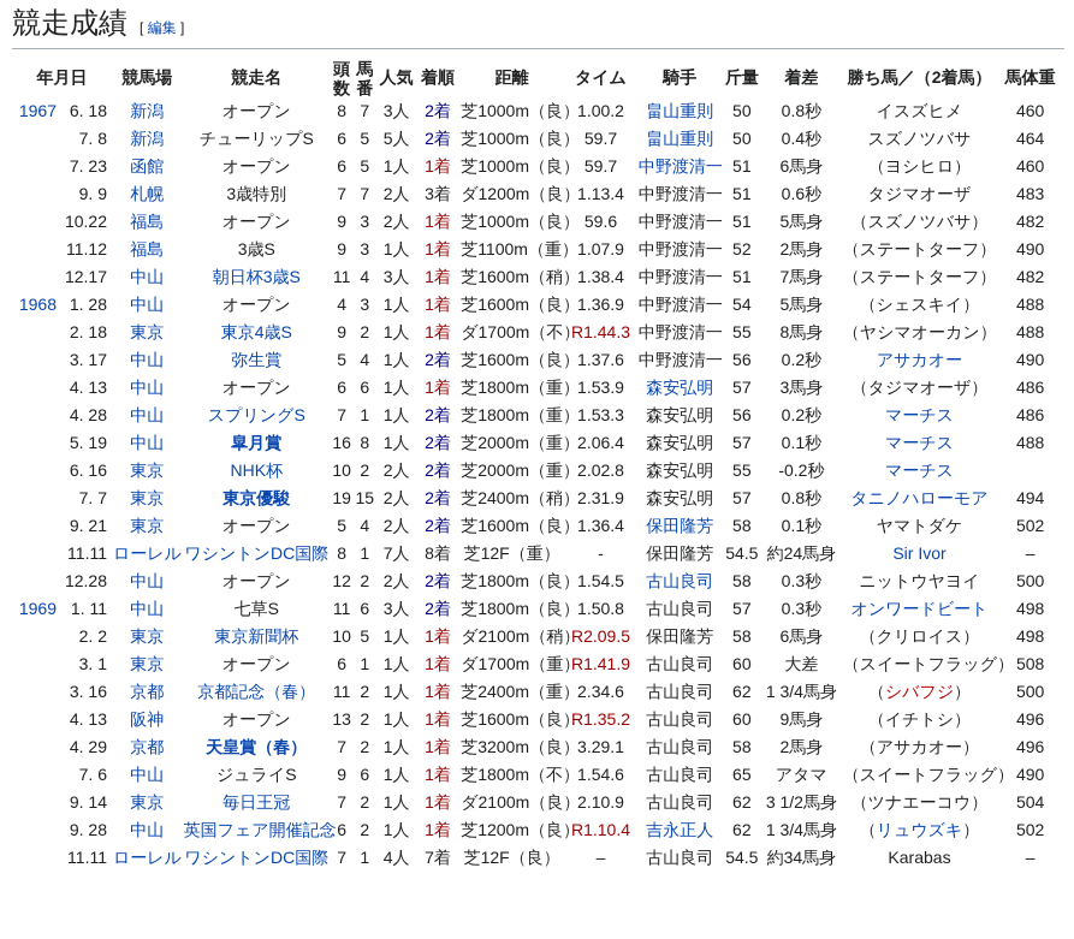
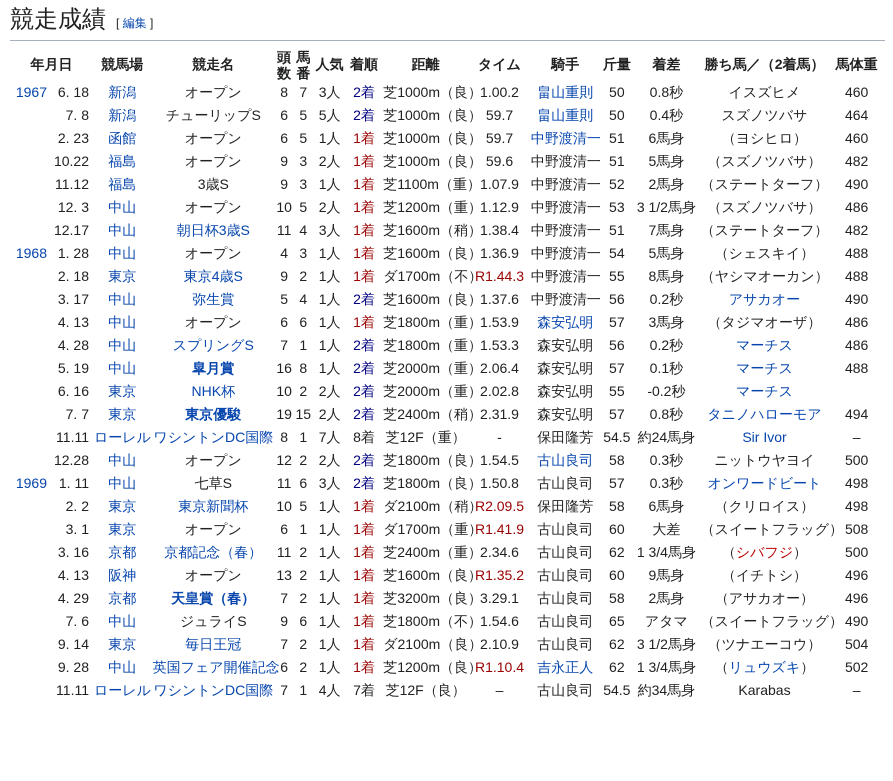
  競走成績 [ 編集 ]
  年月日	競馬場	競走名	頭数	馬番	人気	着順	距離	タイム	騎手	斤量	着差	勝ち馬／（2着馬）	馬体重
  1967 6. 18	新潟	オープン	8	7	3人	2着	芝1000m（良）	1.00.2	畠山重則	50	0.8秒	イスズヒメ	460
  7. 8	新潟	チューリップS	6	5	5人	2着	芝1000m（良）	59.7	畠山重則	50	0.4秒	スズノツバサ	464
- 7. 23	函館	オープン	6	5	1人	1着	芝1000m（良）	59.7	中野渡清一	51	6馬身	（ヨシヒロ）	460
+ 2. 23	函館	オープン	6	5	1人	1着	芝1000m（良）	59.7	中野渡清一	51	6馬身	（ヨシヒロ）	460
- 9. 9	札幌	3歳特別	7	7	2人	3着	ダ1200m（良）	1.13.4	中野渡清一	51	0.6秒	タジマオーザ	483
  10.22	福島	オープン	9	3	2人	1着	芝1000m（良）	59.6	中野渡清一	51	5馬身	（スズノツバサ）	482
  11.12	福島	3歳S	9	3	1人	1着	芝1100m（重）	1.07.9	中野渡清一	52	2馬身	（ステートターフ）	490
+ 12. 3	中山	オープン	10	5	2人	1着	芝1200m（重）	1.12.9	中野渡清一	53	3 1/2馬身	（スズノツバサ）	486
  12.17	中山	朝日杯3歳S	11	4	3人	1着	芝1600m（稍）	1.38.4	中野渡清一	51	7馬身	（ステートターフ）	482
  1968 1. 28	中山	オープン	4	3	1人	1着	芝1600m（良）	1.36.9	中野渡清一	54	5馬身	（シェスキイ）	488
  2. 18	東京	東京4歳S	9	2	1人	1着	ダ1700m（不	R1.44.3	中野渡清一	55	8馬身	（ヤシマオーカン）	488
  3. 17	中山	弥生賞	5	4	1人	2着	芝1600m（良）	1.37.6	中野渡清一	56	0.2秒	アサカオー	490
  4. 13	中山	オープン	6	6	1人	1着	芝1800m（重）	1.53.9	森安弘明	57	3馬身	（タジマオーザ）	486
  4. 28	中山	スプリングS	7	1	1人	2着	芝1800m（重）	1.53.3	森安弘明	56	0.2秒	マーチス	486
  5. 19	中山	皐月賞	16	8	1人	2着	芝2000m（重）	2.06.4	森安弘明	57	0.1秒	マーチス	488
  6. 16	東京	NHK杯	10	2	2人	2着	芝2000m（重）	2.02.8	森安弘明	55	-0.2秒	マーチス
  7. 7	東京	東京優駿	19	15	2人	2着	芝2400m（稍）	2.31.9	森安弘明	57	0.8秒	タニノハローモア	494
- 9. 21	東京	オープン	5	4	2人	2着	芝1600m（良）	1.36.4	保田隆芳	58	0.1秒	ヤマトダケ	502
  11.11	ローレル	ワシントンDC国際	8	1	7人	8着	芝12F（重）	-	保田隆芳	54.5	約24馬身	Sir Ivor	–
  12.28	中山	オープン	12	2	2人	2着	芝1800m（良）	1.54.5	古山良司	58	0.3秒	ニットウヤヨイ	500
  1969 1. 11	中山	七草S	11	6	3人	2着	芝1800m（良）	1.50.8	古山良司	57	0.3秒	オンワードビート	498
  2. 2	東京	東京新聞杯	10	5	1人	1着	ダ2100m（稍	R2.09.5	保田隆芳	58	6馬身	（クリロイス）	498
  3. 1	東京	オープン	6	1	1人	1着	ダ1700m（重	R1.41.9	古山良司	60	大差	（スイートフラッグ）	508
  3. 16	京都	京都記念（春）	11	2	1人	1着	芝2400m（重）	2.34.6	古山良司	62	1 3/4馬身	（シバフジ）	500
  4. 13	阪神	オープン	13	2	1人	1着	芝1600m（良	R1.35.2	古山良司	60	9馬身	（イチトシ）	496
  4. 29	京都	天皇賞（春）	7	2	1人	1着	芝3200m（良）	3.29.1	古山良司	58	2馬身	（アサカオー）	496
  7. 6	中山	ジュライS	9	6	1人	1着	芝1800m（不）	1.54.6	古山良司	65	アタマ	（スイートフラッグ）	490
  9. 14	東京	毎日王冠	7	2	1人	1着	ダ2100m（良）	2.10.9	古山良司	62	3 1/2馬身	（ツナエーコウ）	504
  9. 28	中山	英国フェア開催記念	6	2	1人	1着	芝1200m（良	R1.10.4	吉永正人	62	1 3/4馬身	（リュウズキ）	502
  11.11	ローレル	ワシントンDC国際	7	1	4人	7着	芝12F（良）	–	古山良司	54.5	約34馬身	Karabas	–
